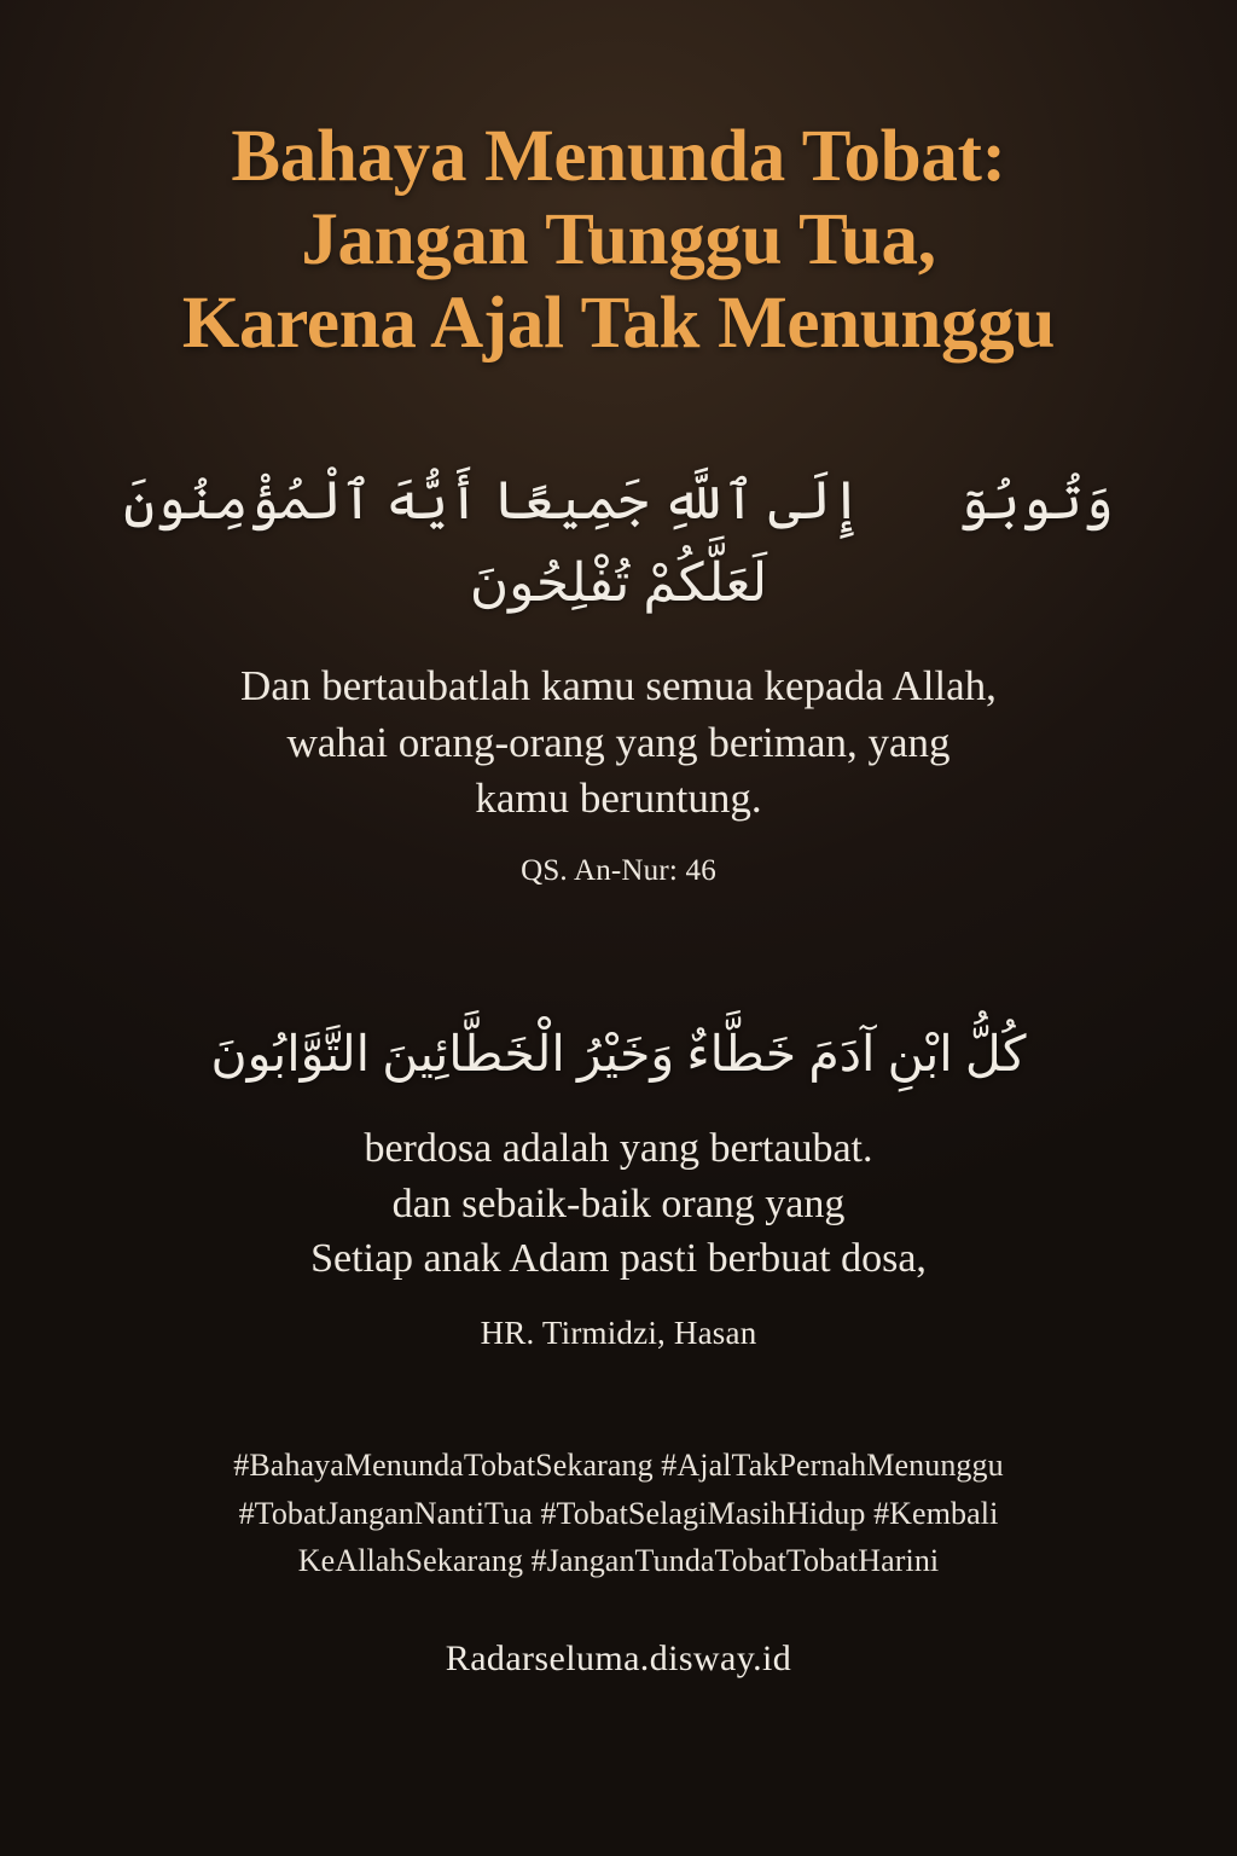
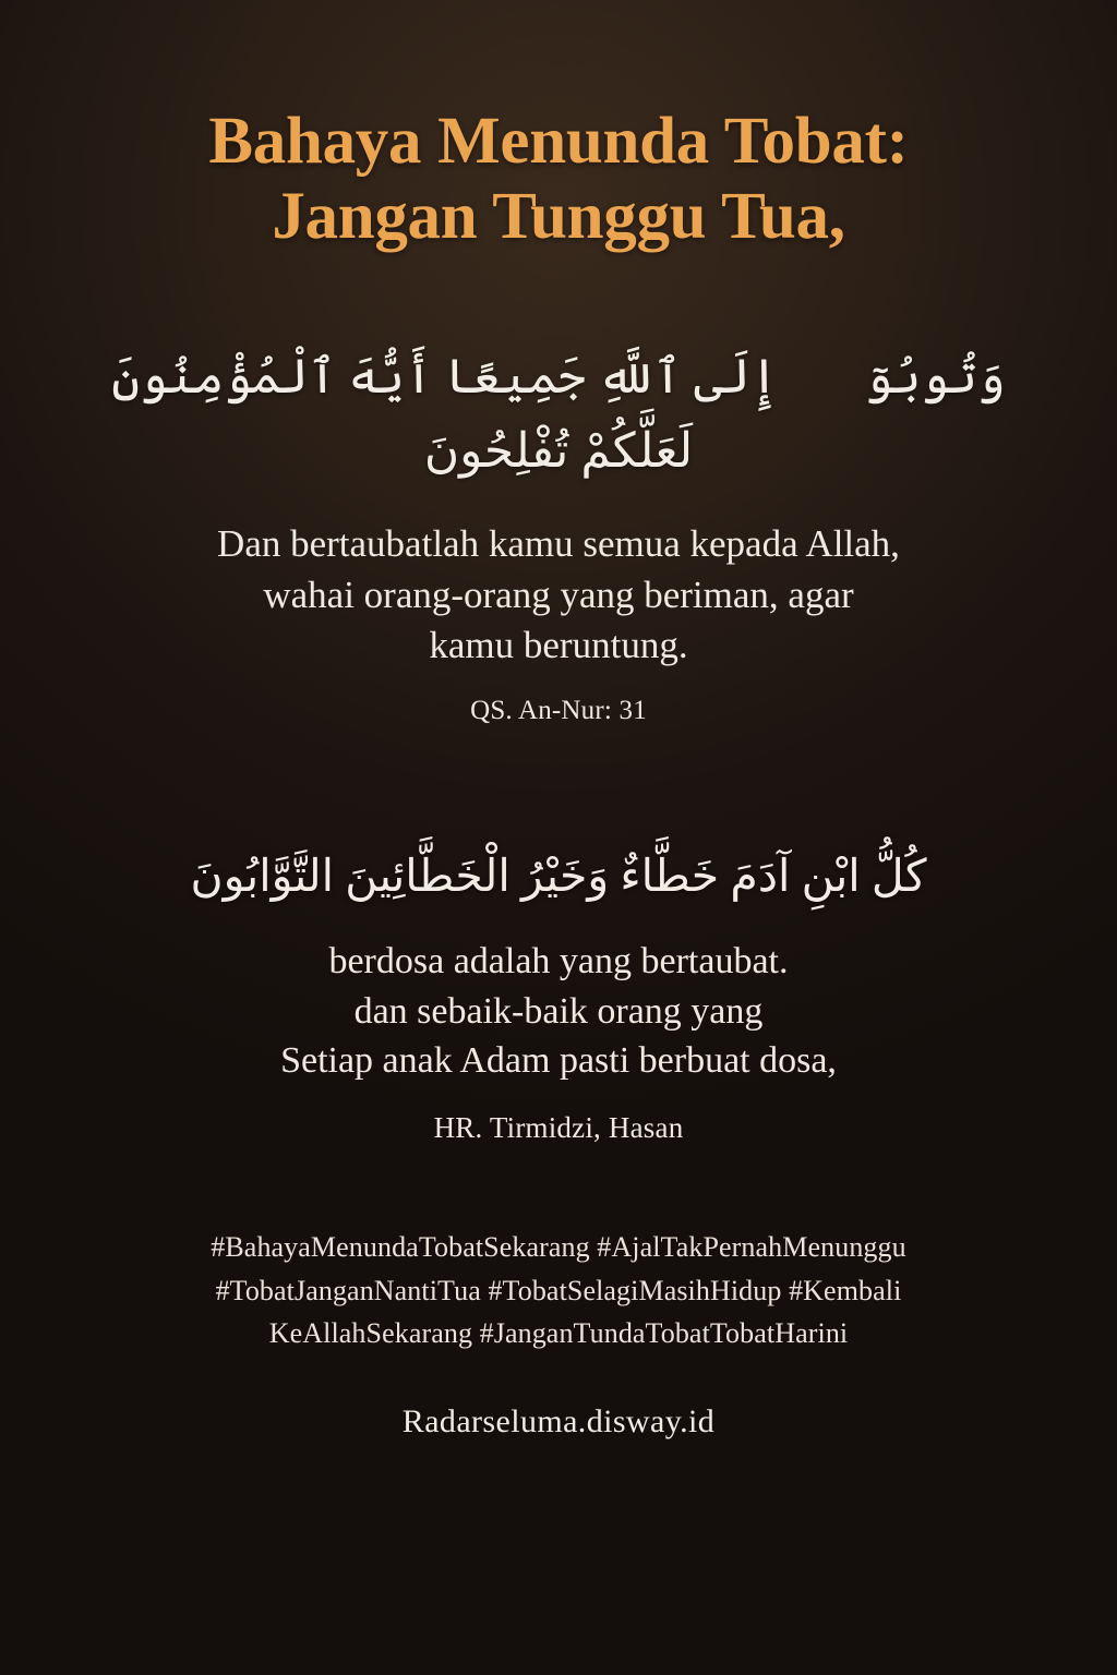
  Bahaya Menunda Tobat:
  Jangan Tunggu Tua,
- Karena Ajal Tak Menunggu
  وَتُوبُوٓ إِلَى ٱللَّهِ جَمِيعًا أَيُّهَ ٱلْمُؤْمِنُونَ
  لَعَلَّكُمْ تُفْلِحُونَ
  Dan bertaubatlah kamu semua kepada Allah,
- wahai orang-orang yang beriman, yang
+ wahai orang-orang yang beriman, agar
  kamu beruntung.
- QS. An-Nur: 46
+ QS. An-Nur: 31
  كُلُّ ابْنِ آدَمَ خَطَّاءٌ وَخَيْرُ الْخَطَّائِينَ التَّوَّابُونَ
  berdosa adalah yang bertaubat.
  dan sebaik-baik orang yang
  Setiap anak Adam pasti berbuat dosa,
  HR. Tirmidzi, Hasan
  #BahayaMenundaTobatSekarang #AjalTakPernahMenunggu
  #TobatJanganNantiTua #TobatSelagiMasihHidup #Kembali
  KeAllahSekarang #JanganTundaTobatTobatHarini
  Radarseluma.disway.id
